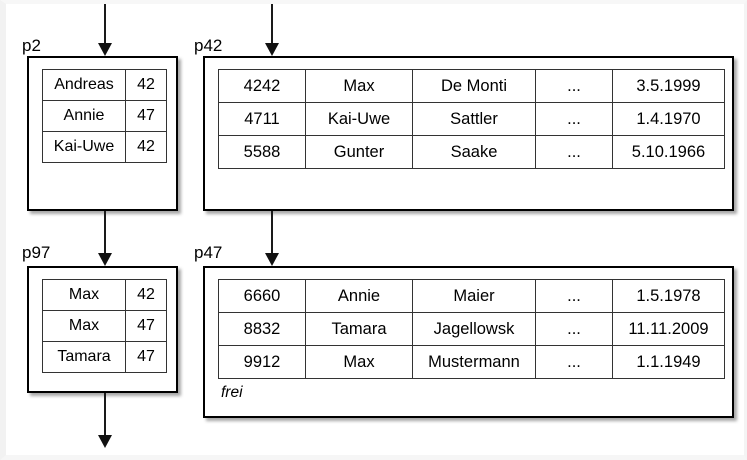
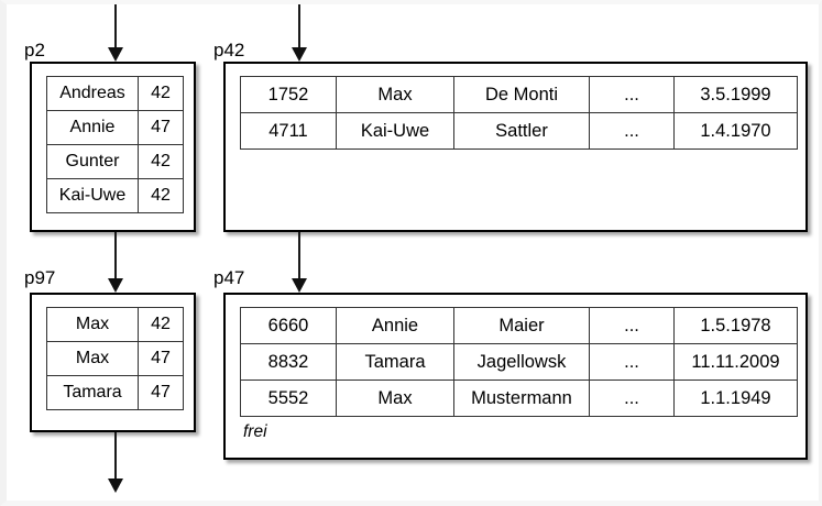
  p2
  Andreas	42
  Annie	47
+ Gunter	42
  Kai-Uwe	42
  p42
- 4242	Max	De Monti	...	3.5.1999
+ 1752	Max	De Monti	...	3.5.1999
  4711	Kai-Uwe	Sattler	...	1.4.1970
- 5588	Gunter	Saake	...	5.10.1966
  p97
  Max	42
  Max	47
  Tamara	47
  p47
  6660	Annie	Maier	...	1.5.1978
  8832	Tamara	Jagellowsk	...	11.11.2009
- 9912	Max	Mustermann	...	1.1.1949
+ 5552	Max	Mustermann	...	1.1.1949
  frei
